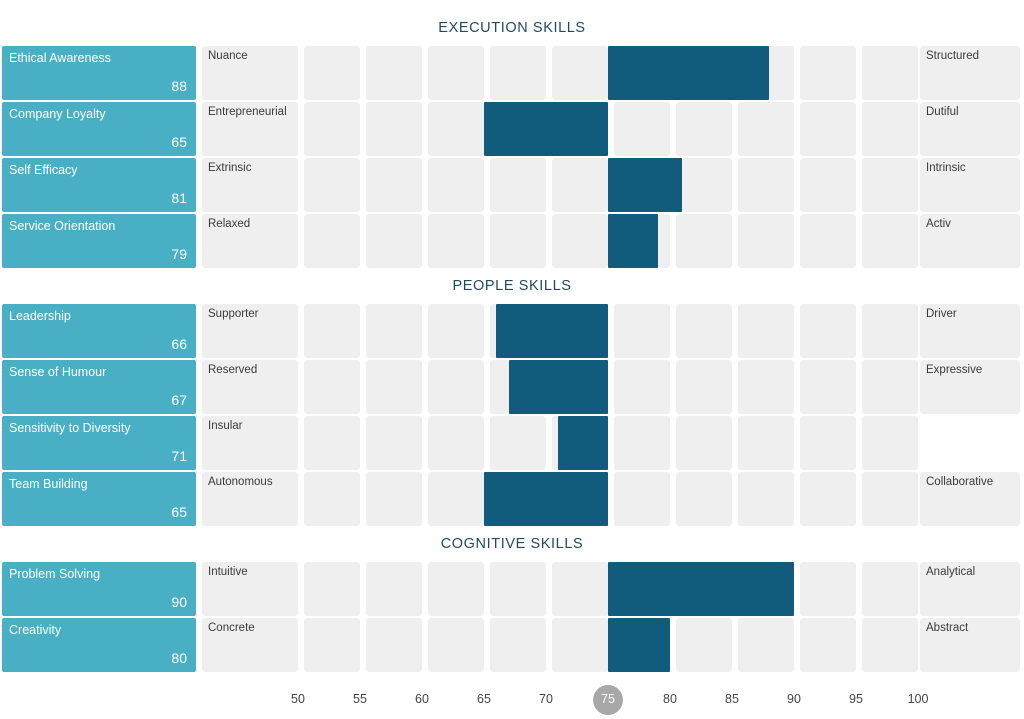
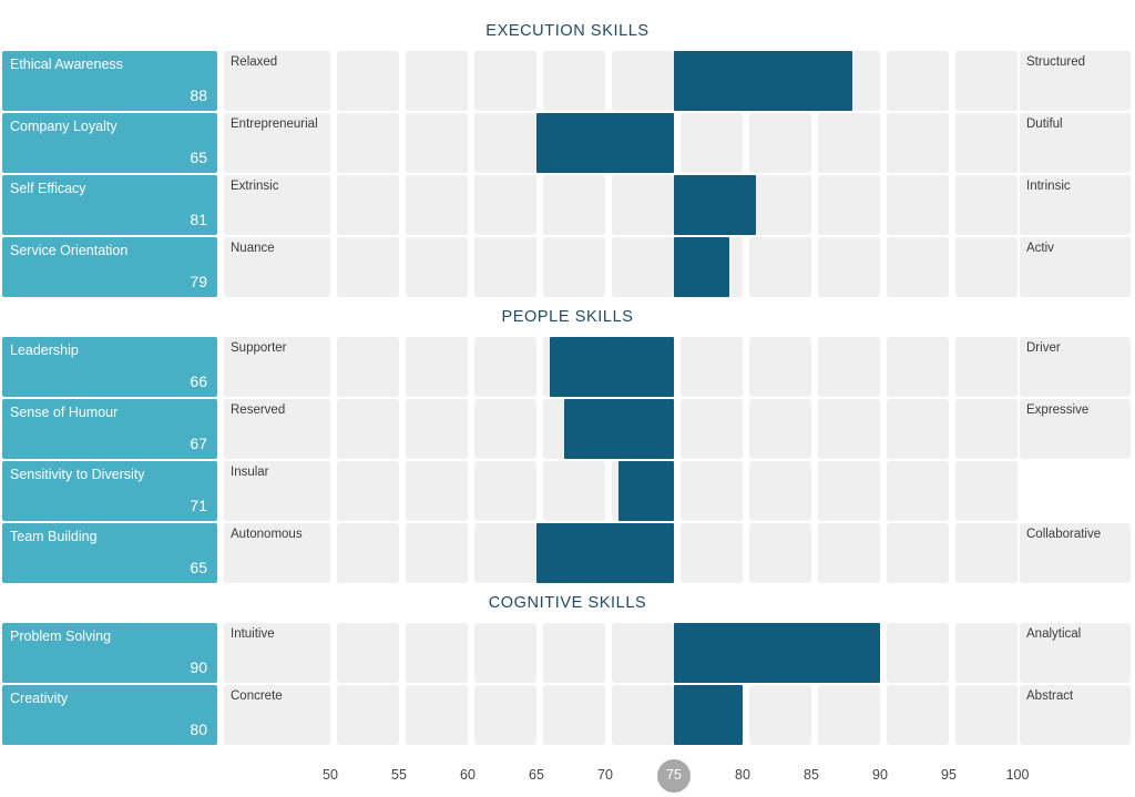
  EXECUTION SKILLS
  Ethical Awareness
  88
- Nuance
+ Relaxed
  Structured
  Company Loyalty
  65
  Entrepreneurial
  Dutiful
  Self Efficacy
  81
  Extrinsic
  Intrinsic
  Service Orientation
  79
- Relaxed
+ Nuance
  Activ
  PEOPLE SKILLS
  Leadership
  66
  Supporter
  Driver
  Sense of Humour
  67
  Reserved
  Expressive
  Sensitivity to Diversity
  71
  Insular
  Team Building
  65
  Autonomous
  Collaborative
  COGNITIVE SKILLS
  Problem Solving
  90
  Intuitive
  Analytical
  Creativity
  80
  Concrete
  Abstract
  50
  55
  60
  65
  70
  75
  80
  85
  90
  95
  100
